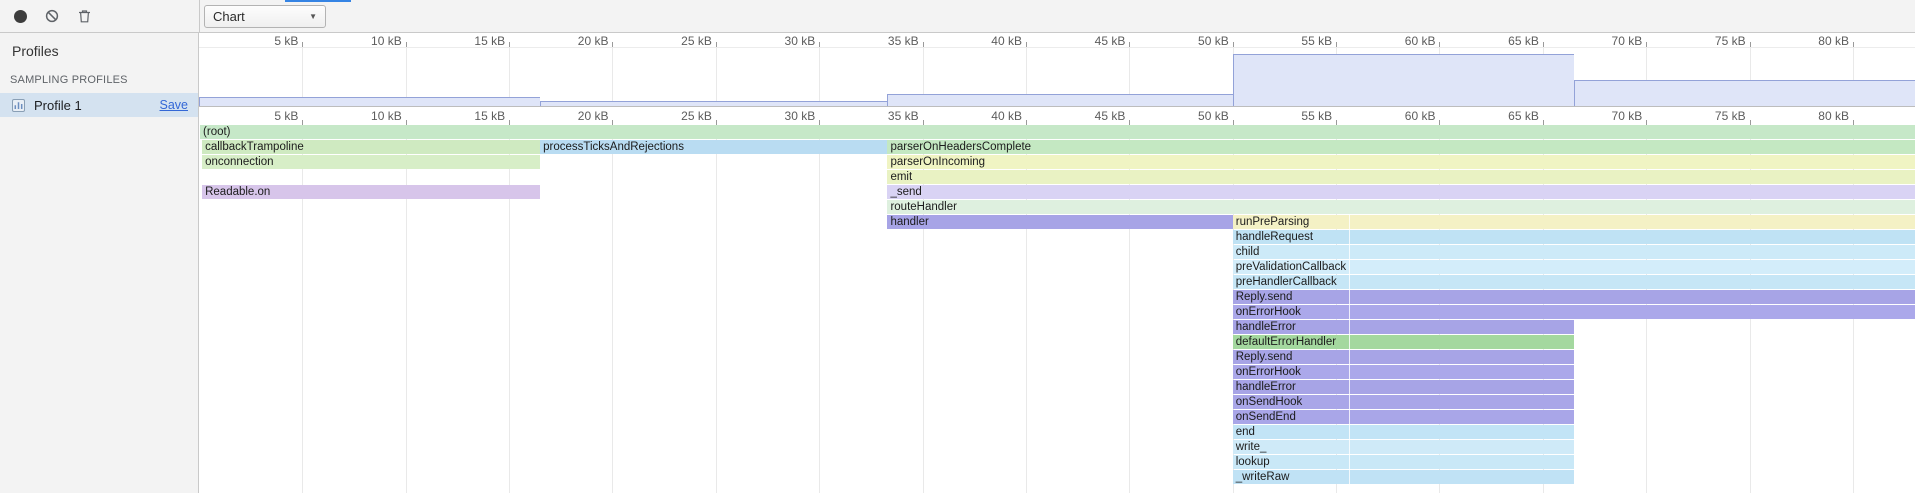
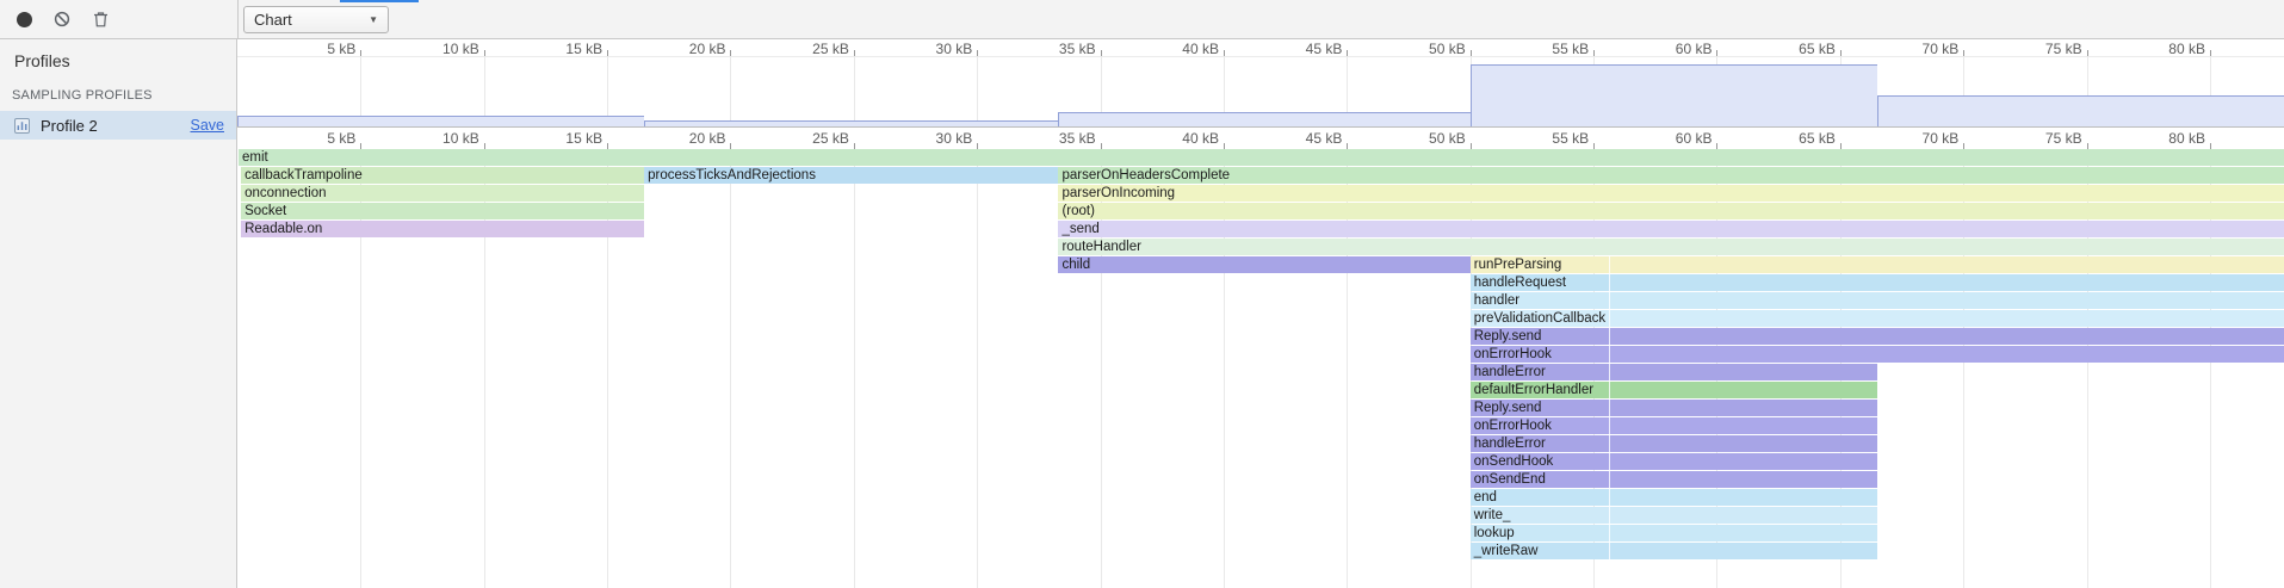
  Chart
  ▼
  Profiles
  SAMPLING PROFILES
- Profile 1
+ Profile 2
  Save
  5 kB
  10 kB
  15 kB
  20 kB
  25 kB
  30 kB
  35 kB
  40 kB
  45 kB
  50 kB
  55 kB
  60 kB
  65 kB
  70 kB
  75 kB
  80 kB
  5 kB
  10 kB
  15 kB
  20 kB
  25 kB
  30 kB
  35 kB
  40 kB
  45 kB
  50 kB
  55 kB
  60 kB
  65 kB
  70 kB
  75 kB
  80 kB
- (root)
+ emit
  callbackTrampoline
  processTicksAndRejections
  parserOnHeadersComplete
  onconnection
  parserOnIncoming
+ Socket
- emit
+ (root)
  Readable.on
  _send
  routeHandler
- handler
+ child
  runPreParsing
  handleRequest
- child
+ handler
  preValidationCallback
- preHandlerCallback
  Reply.send
  onErrorHook
  handleError
  defaultErrorHandler
  Reply.send
  onErrorHook
  handleError
  onSendHook
  onSendEnd
  end
  write_
  lookup
  _writeRaw
